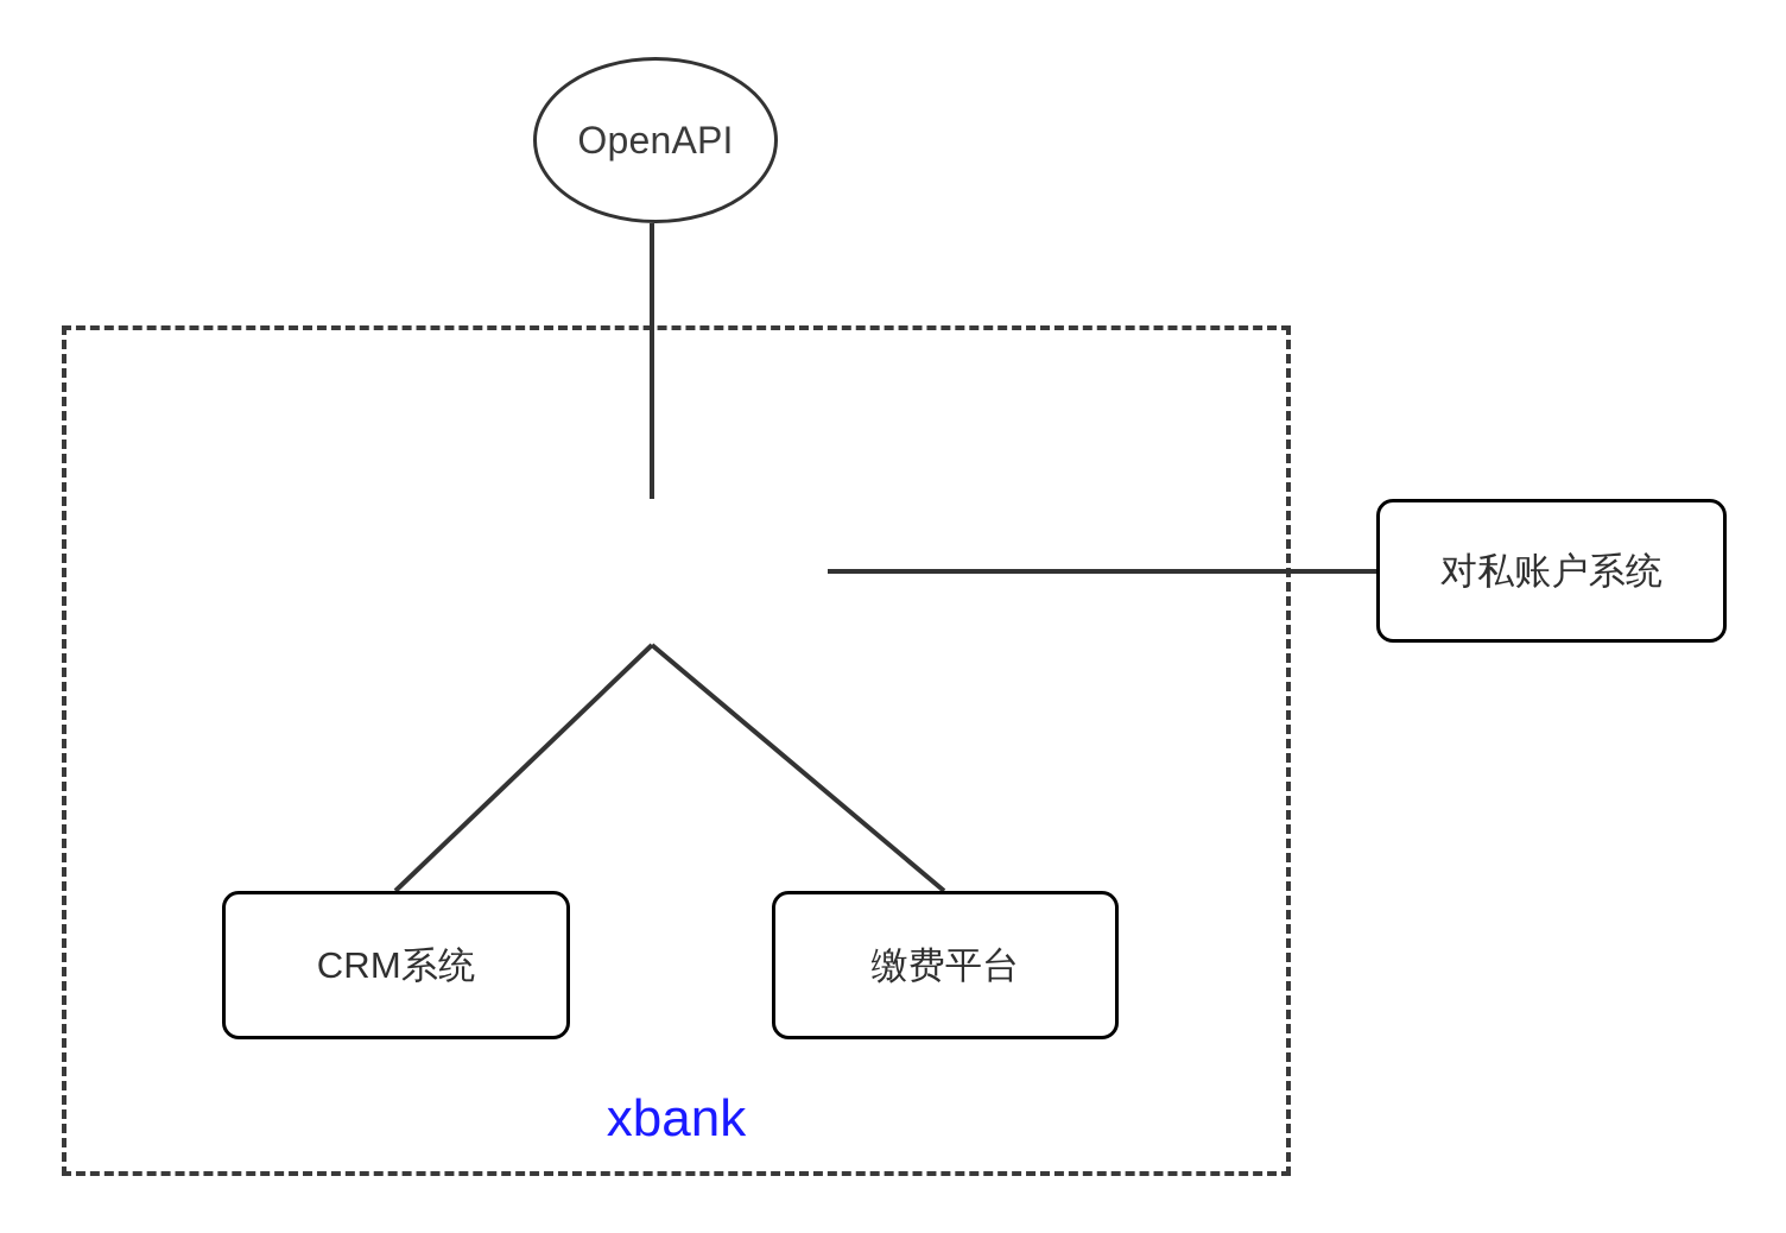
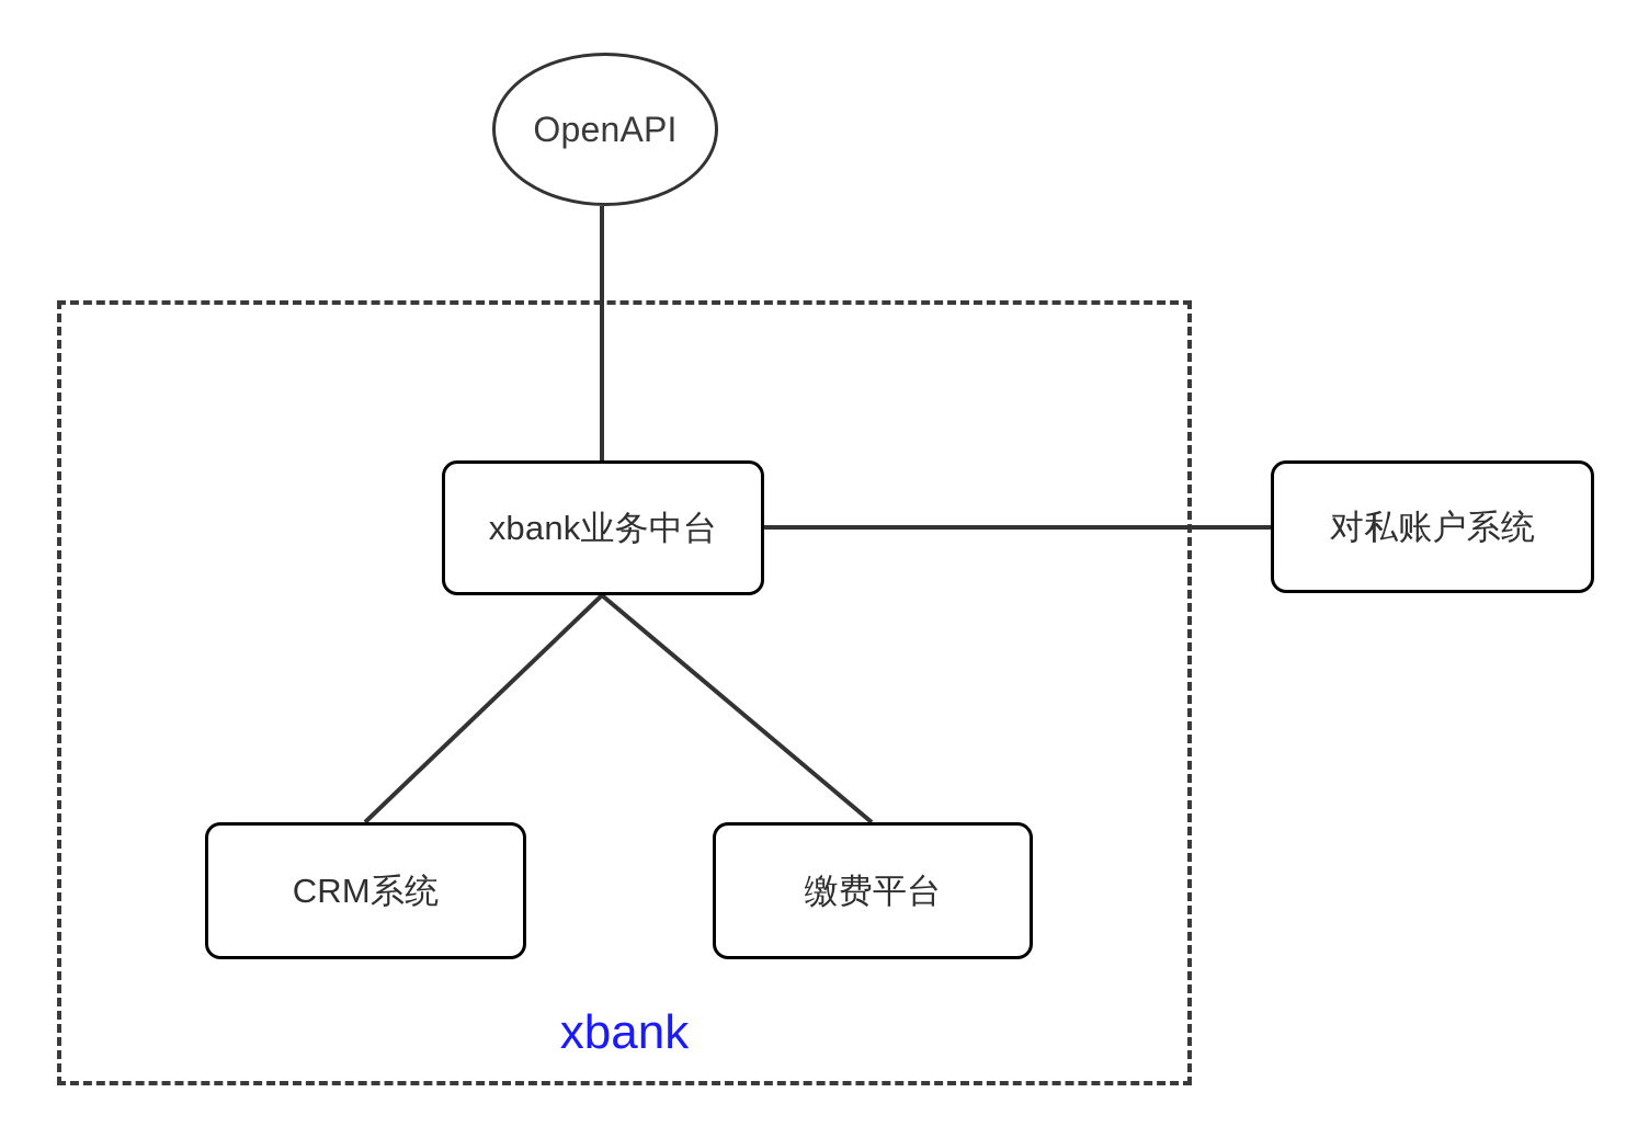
  OpenAPI
+ xbank业务中台
  对私账户系统
  CRM系统
  缴费平台
  xbank
